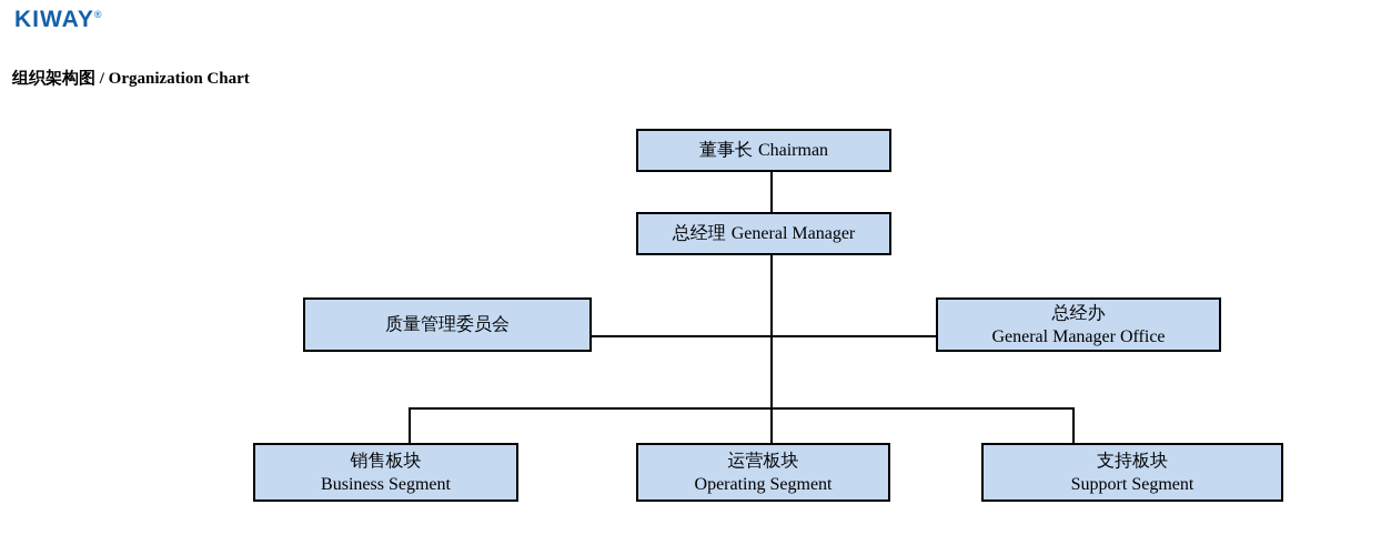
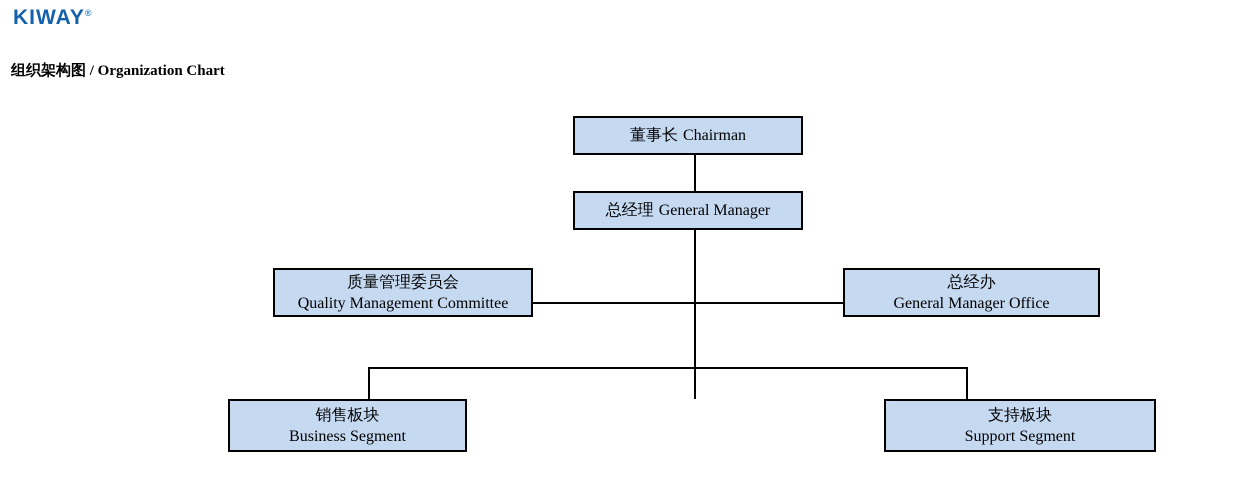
  KIWAY®
  组织架构图 / Organization Chart
  董事长
  Chairman
  总经理
  General Manager
  质量管理委员会
+ Quality Management Committee
  总经办
  General Manager Office
  销售板块
  Business Segment
- 运营板块
- Operating Segment
  支持板块
  Support Segment
